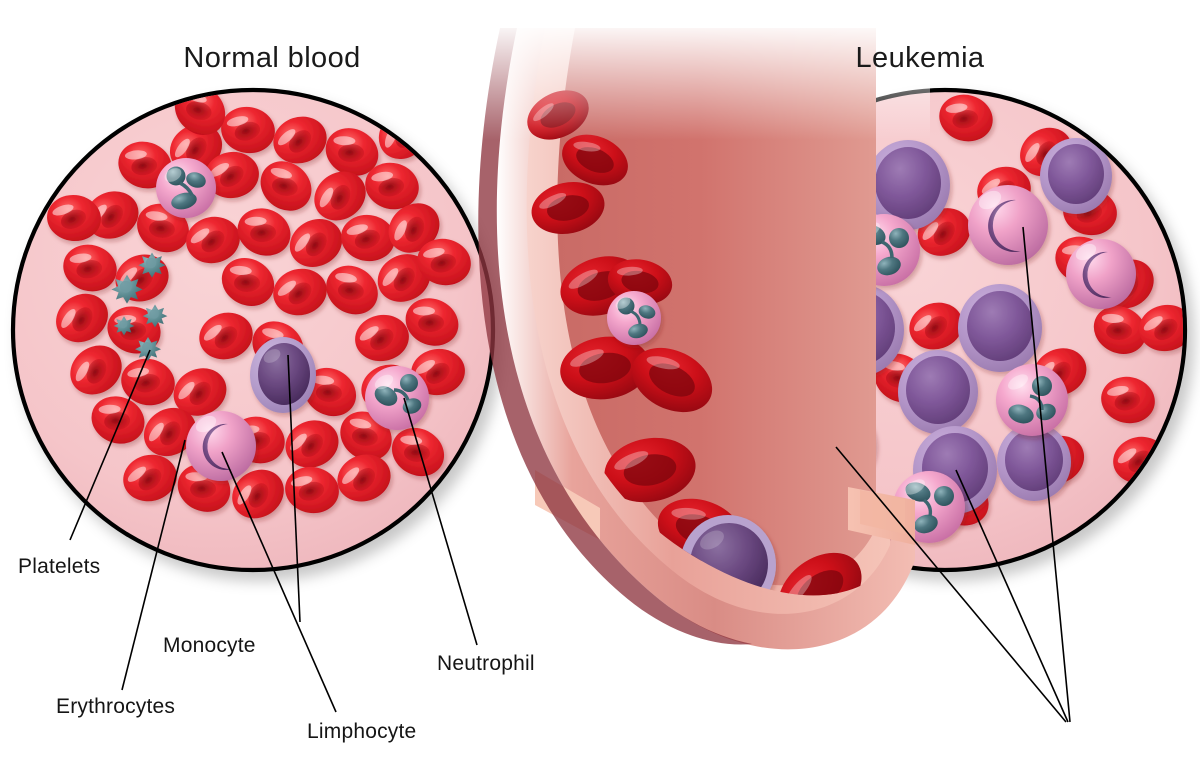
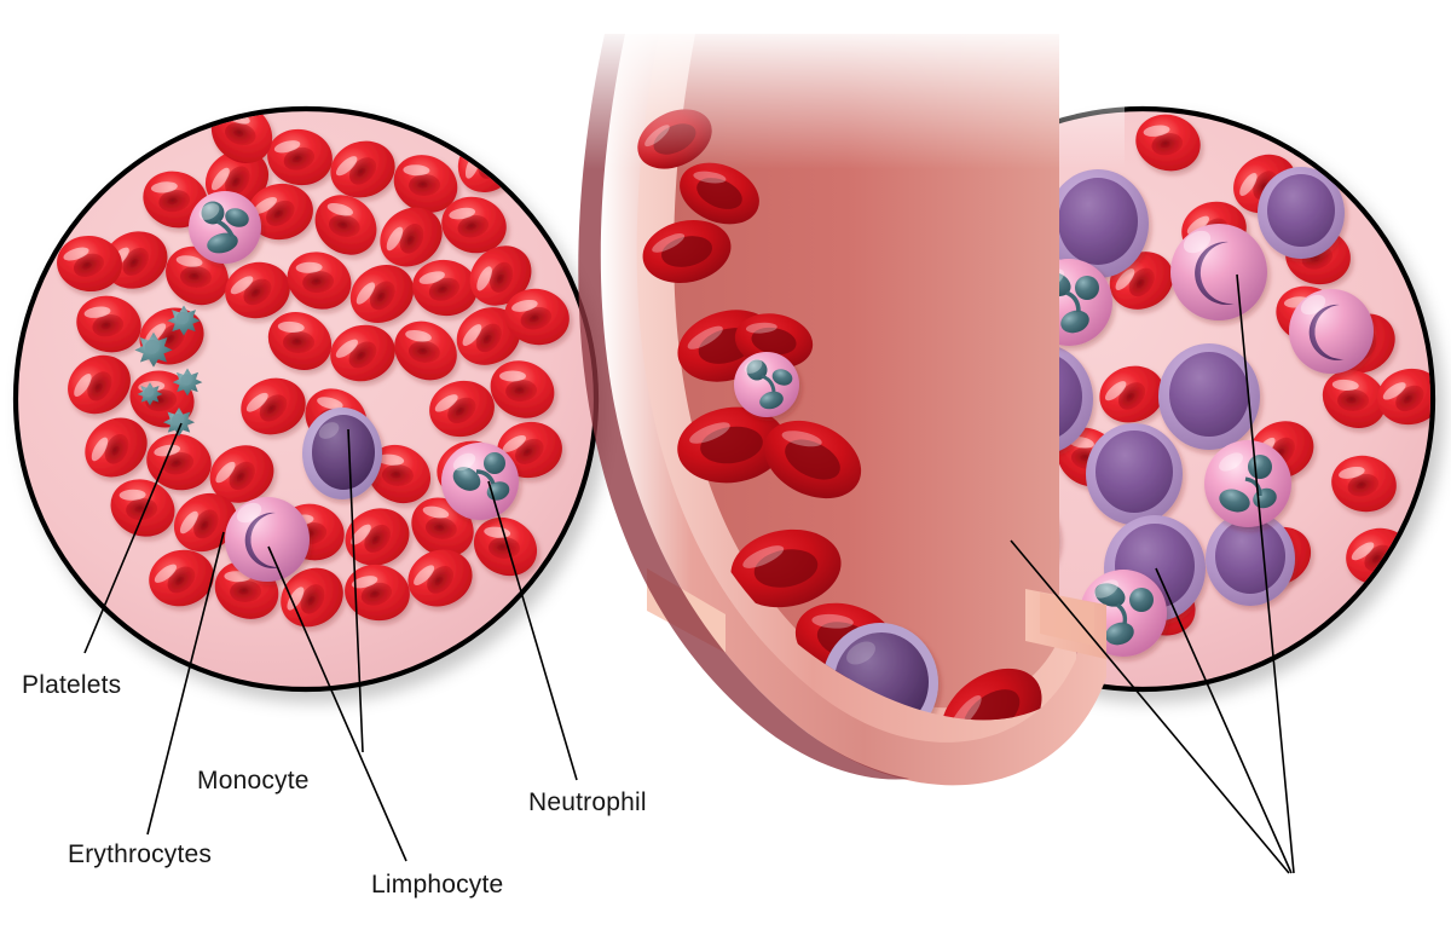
- Normal blood
- Leukemia
  Platelets
  Erythrocytes
  Monocyte
  Limphocyte
  Neutrophil
